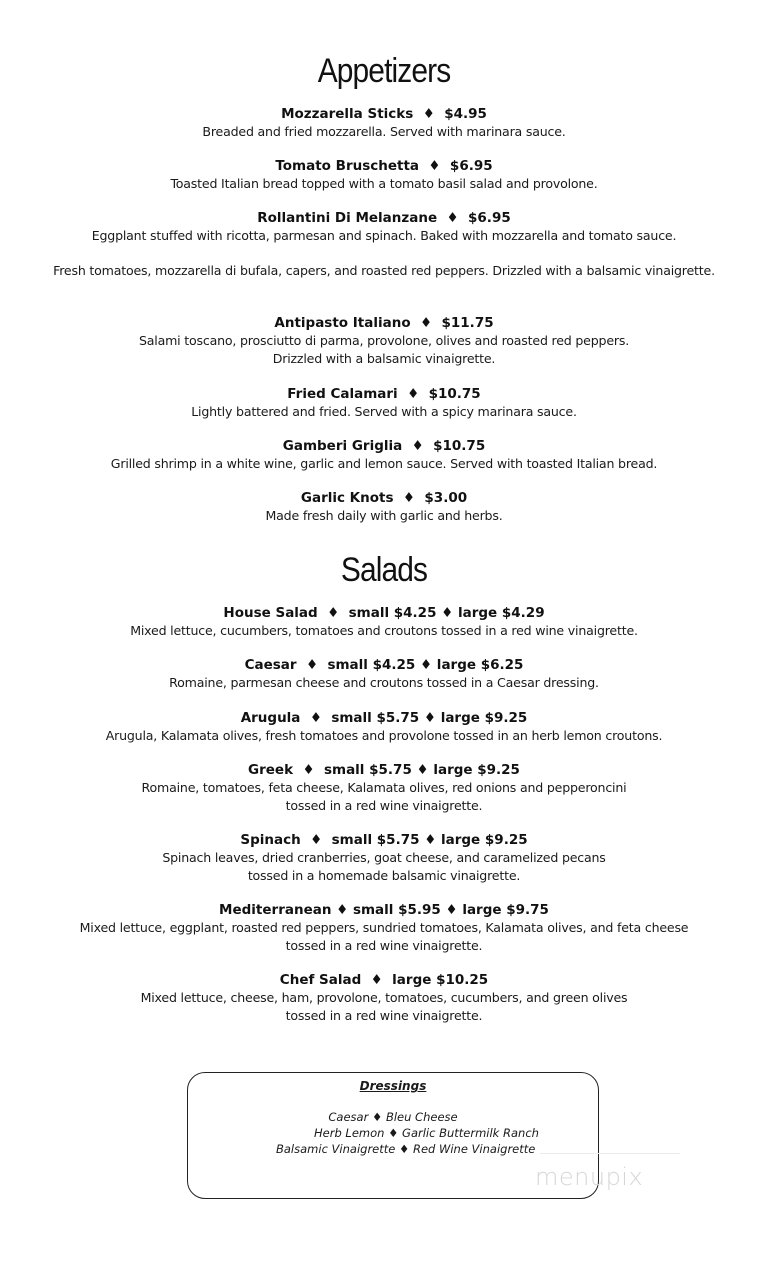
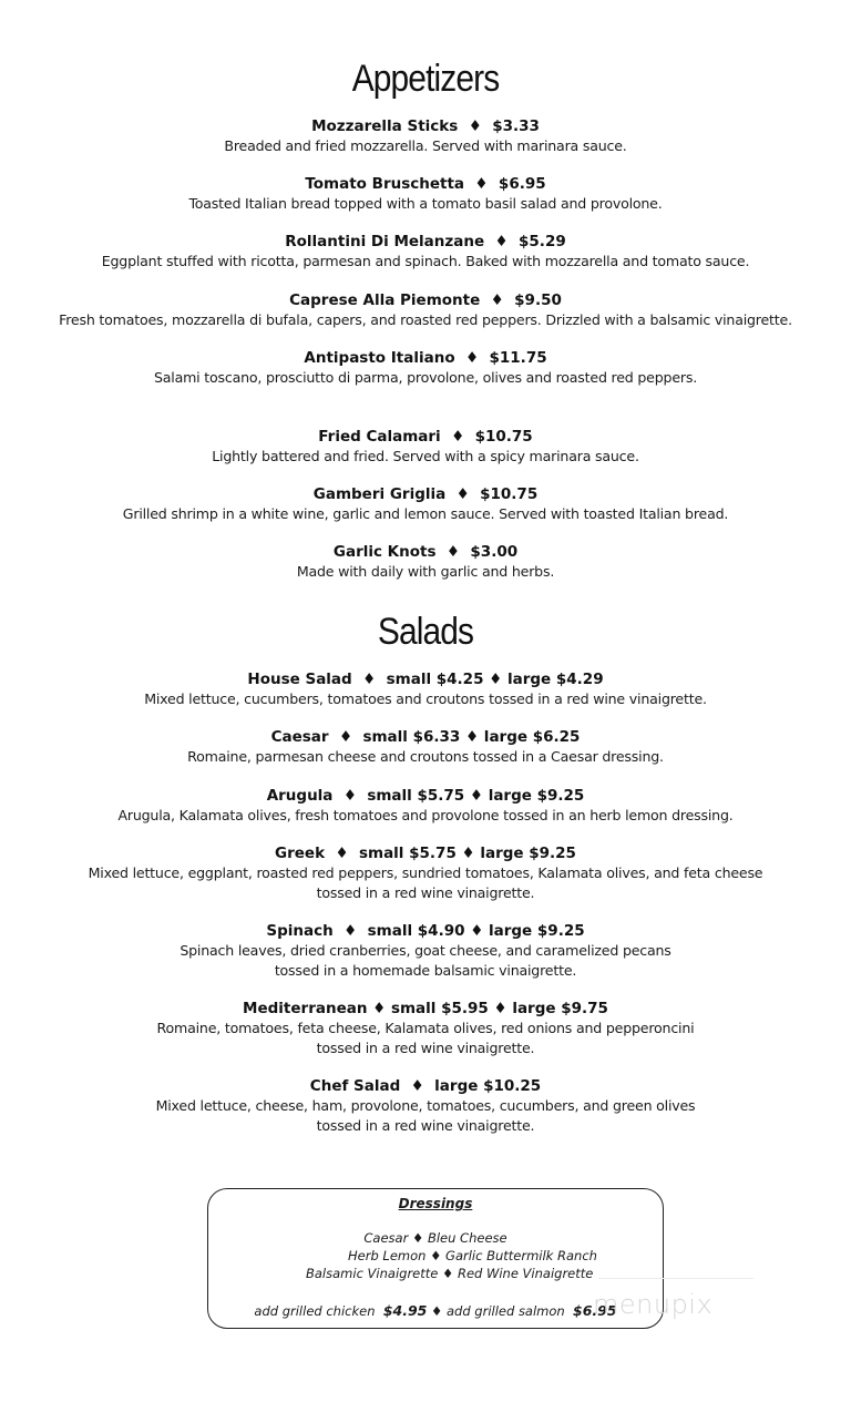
  Appetizers
- Mozzarella Sticks ♦ $4.95
+ Mozzarella Sticks ♦ $3.33
  Breaded and fried mozzarella. Served with marinara sauce.
  Tomato Bruschetta ♦ $6.95
  Toasted Italian bread topped with a tomato basil salad and provolone.
- Rollantini Di Melanzane ♦ $6.95
+ Rollantini Di Melanzane ♦ $5.29
  Eggplant stuffed with ricotta, parmesan and spinach. Baked with mozzarella and tomato sauce.
+ Caprese Alla Piemonte ♦ $9.50
  Fresh tomatoes, mozzarella di bufala, capers, and roasted red peppers. Drizzled with a balsamic vinaigrette.
  Antipasto Italiano ♦ $11.75
  Salami toscano, prosciutto di parma, provolone, olives and roasted red peppers.
- Drizzled with a balsamic vinaigrette.
  Fried Calamari ♦ $10.75
  Lightly battered and fried. Served with a spicy marinara sauce.
  Gamberi Griglia ♦ $10.75
  Grilled shrimp in a white wine, garlic and lemon sauce. Served with toasted Italian bread.
  Garlic Knots ♦ $3.00
- Made fresh daily with garlic and herbs.
+ Made with daily with garlic and herbs.
  Salads
  House Salad ♦ small $4.25 ♦ large $4.29
  Mixed lettuce, cucumbers, tomatoes and croutons tossed in a red wine vinaigrette.
- Caesar ♦ small $4.25 ♦ large $6.25
+ Caesar ♦ small $6.33 ♦ large $6.25
  Romaine, parmesan cheese and croutons tossed in a Caesar dressing.
  Arugula ♦ small $5.75 ♦ large $9.25
- Arugula, Kalamata olives, fresh tomatoes and provolone tossed in an herb lemon croutons.
+ Arugula, Kalamata olives, fresh tomatoes and provolone tossed in an herb lemon dressing.
  Greek ♦ small $5.75 ♦ large $9.25
- Romaine, tomatoes, feta cheese, Kalamata olives, red onions and pepperoncini
+ Mixed lettuce, eggplant, roasted red peppers, sundried tomatoes, Kalamata olives, and feta cheese
  tossed in a red wine vinaigrette.
- Spinach ♦ small $5.75 ♦ large $9.25
+ Spinach ♦ small $4.90 ♦ large $9.25
  Spinach leaves, dried cranberries, goat cheese, and caramelized pecans
  tossed in a homemade balsamic vinaigrette.
  Mediterranean ♦ small $5.95 ♦ large $9.75
- Mixed lettuce, eggplant, roasted red peppers, sundried tomatoes, Kalamata olives, and feta cheese
+ Romaine, tomatoes, feta cheese, Kalamata olives, red onions and pepperoncini
  tossed in a red wine vinaigrette.
  Chef Salad ♦ large $10.25
  Mixed lettuce, cheese, ham, provolone, tomatoes, cucumbers, and green olives
  tossed in a red wine vinaigrette.
  Dressings
  Caesar ♦ Bleu Cheese
  Herb Lemon ♦ Garlic Buttermilk Ranch
  Balsamic Vinaigrette ♦ Red Wine Vinaigrette
+ add grilled chicken $4.95 ♦ add grilled salmon $6.95
  menupix
